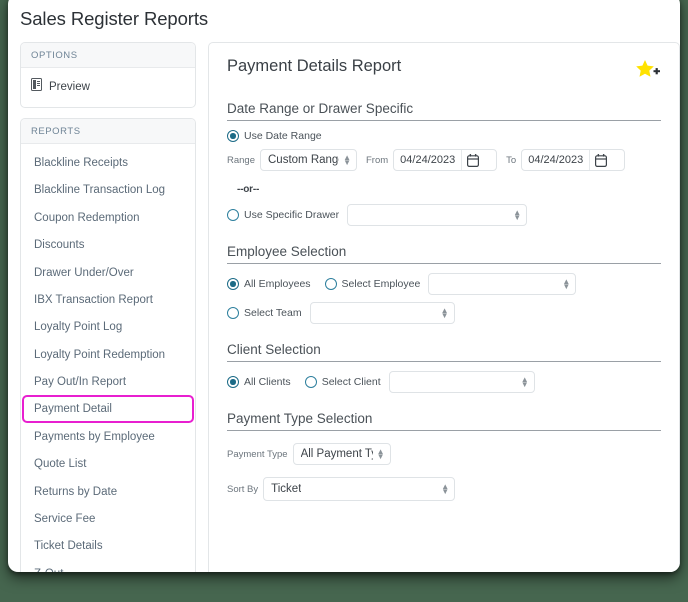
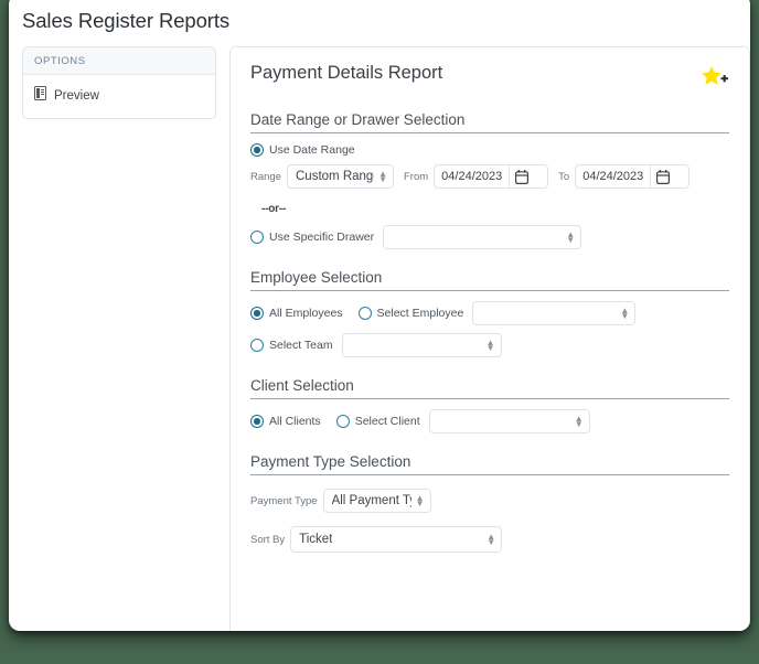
  Sales Register Reports
  OPTIONS
  Preview
- REPORTS
- Blackline Receipts
- Blackline Transaction Log
- Coupon Redemption
- Discounts
- Drawer Under/Over
- IBX Transaction Report
- Loyalty Point Log
- Loyalty Point Redemption
- Pay Out/In Report
- Payment Detail
- Payments by Employee
- Quote List
- Returns by Date
- Service Fee
- Ticket Details
  Payment Details Report
- Date Range or Drawer Specific
+ Date Range or Drawer Selection
  Use Date Range
  Range
  Custom Rang
  ▲
  ▼
  From
  04/24/2023
  To
  04/24/2023
  --or--
  Use Specific Drawer
  ▲
  ▼
  Employee Selection
  All Employees
  Select Employee
  ▲
  ▼
  Select Team
  ▲
  ▼
  Client Selection
  All Clients
  Select Client
  ▲
  ▼
  Payment Type Selection
  Payment Type
  All Payment T
  ▲
  ▼
  Sort By
  Ticket
  ▲
  ▼
